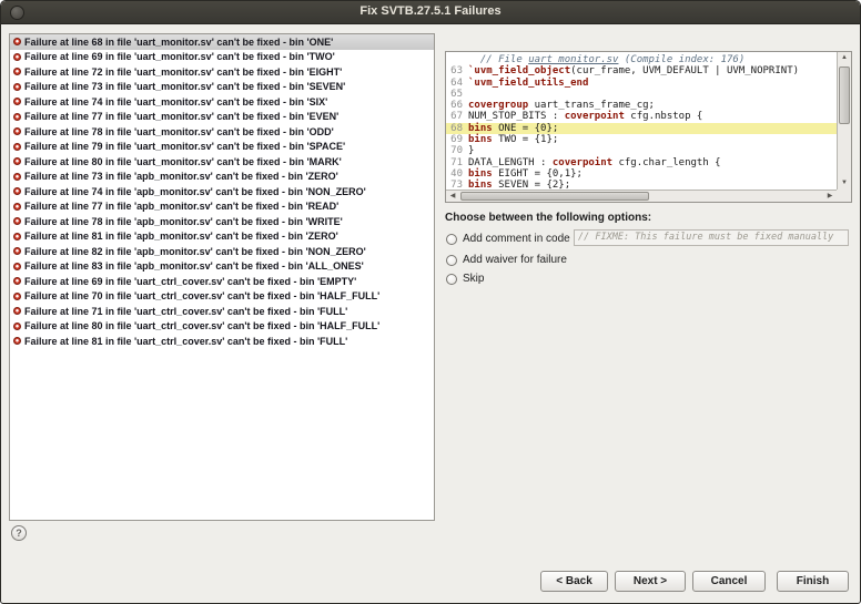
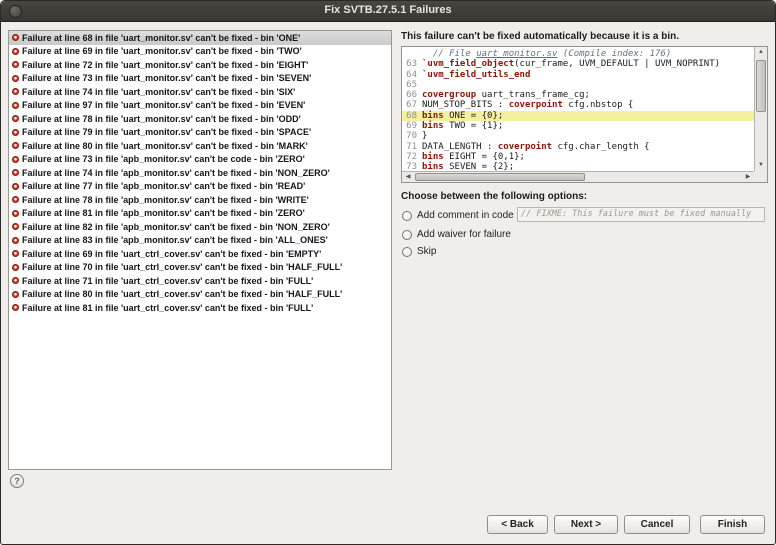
  Fix SVTB.27.5.1 Failures
  Failure at line 68 in file 'uart_monitor.sv' can't be fixed - bin 'ONE'
  Failure at line 69 in file 'uart_monitor.sv' can't be fixed - bin 'TWO'
  Failure at line 72 in file 'uart_monitor.sv' can't be fixed - bin 'EIGHT'
  Failure at line 73 in file 'uart_monitor.sv' can't be fixed - bin 'SEVEN'
  Failure at line 74 in file 'uart_monitor.sv' can't be fixed - bin 'SIX'
- Failure at line 77 in file 'uart_monitor.sv' can't be fixed - bin 'EVEN'
+ Failure at line 97 in file 'uart_monitor.sv' can't be fixed - bin 'EVEN'
  Failure at line 78 in file 'uart_monitor.sv' can't be fixed - bin 'ODD'
  Failure at line 79 in file 'uart_monitor.sv' can't be fixed - bin 'SPACE'
  Failure at line 80 in file 'uart_monitor.sv' can't be fixed - bin 'MARK'
- Failure at line 73 in file 'apb_monitor.sv' can't be fixed - bin 'ZERO'
+ Failure at line 73 in file 'apb_monitor.sv' can't be code - bin 'ZERO'
  Failure at line 74 in file 'apb_monitor.sv' can't be fixed - bin 'NON_ZERO'
  Failure at line 77 in file 'apb_monitor.sv' can't be fixed - bin 'READ'
  Failure at line 78 in file 'apb_monitor.sv' can't be fixed - bin 'WRITE'
  Failure at line 81 in file 'apb_monitor.sv' can't be fixed - bin 'ZERO'
  Failure at line 82 in file 'apb_monitor.sv' can't be fixed - bin 'NON_ZERO'
  Failure at line 83 in file 'apb_monitor.sv' can't be fixed - bin 'ALL_ONES'
  Failure at line 69 in file 'uart_ctrl_cover.sv' can't be fixed - bin 'EMPTY'
  Failure at line 70 in file 'uart_ctrl_cover.sv' can't be fixed - bin 'HALF_FULL'
  Failure at line 71 in file 'uart_ctrl_cover.sv' can't be fixed - bin 'FULL'
  Failure at line 80 in file 'uart_ctrl_cover.sv' can't be fixed - bin 'HALF_FULL'
  Failure at line 81 in file 'uart_ctrl_cover.sv' can't be fixed - bin 'FULL'
+ This failure can't be fixed automatically because it is a bin.
  // File uart_monitor.sv (Compile index: 176)
  63 `uvm_field_object(cur_frame, UVM_DEFAULT | UVM_NOPRINT)
  64 `uvm_field_utils_end
  65
  66 covergroup uart_trans_frame_cg;
  67 NUM_STOP_BITS : coverpoint cfg.nbstop {
  68 bins ONE = {0};
  69 bins TWO = {1};
  70 }
  71 DATA_LENGTH : coverpoint cfg.char_length {
- 40 bins EIGHT = {0,1};
+ 72 bins EIGHT = {0,1};
  73 bins SEVEN = {2};
  Choose between the following options:
  Add comment in code
  // FIXME: This failure must be fixed manually
  Add waiver for failure
  Skip
  ?
  < Back
  Next >
  Cancel
  Finish
